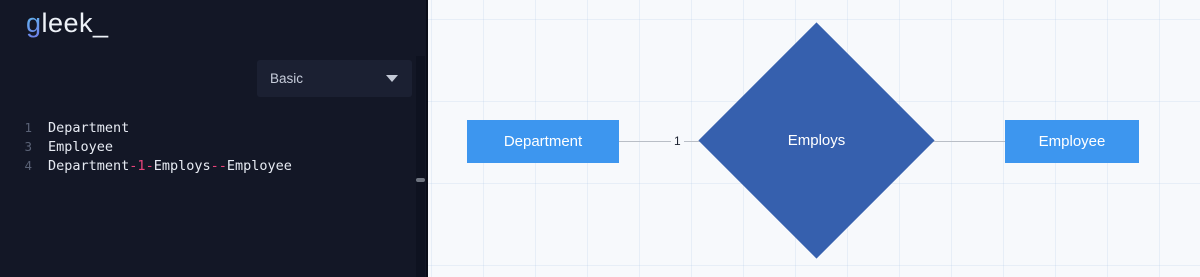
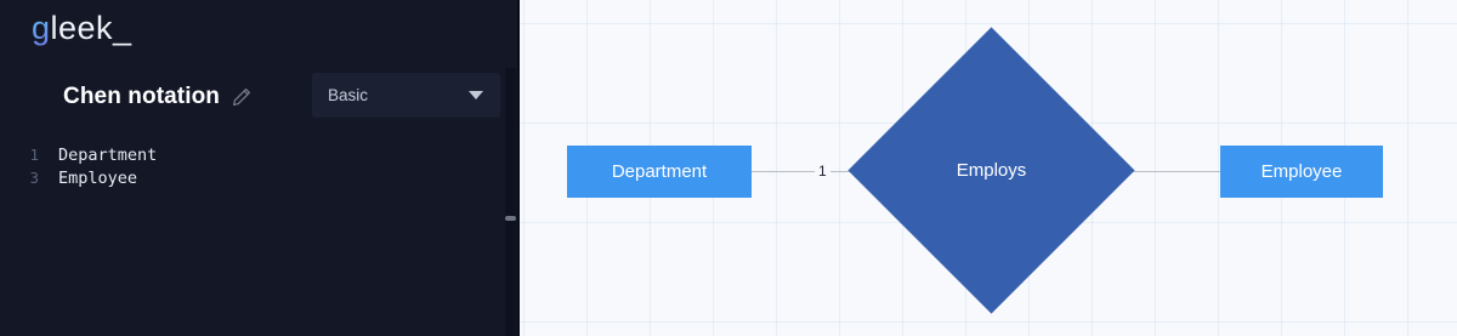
  gleek_
+ Chen notation
  Basic
  1
  Department
  3
  Employee
- 4
- Department-1-Employs--Employee
  1
  Department
  Employs
  Employee
